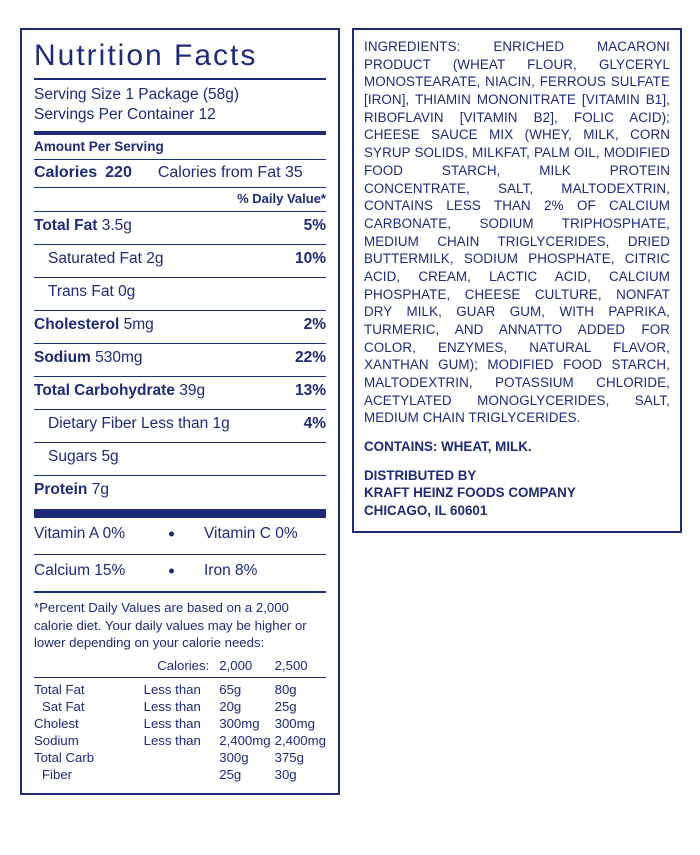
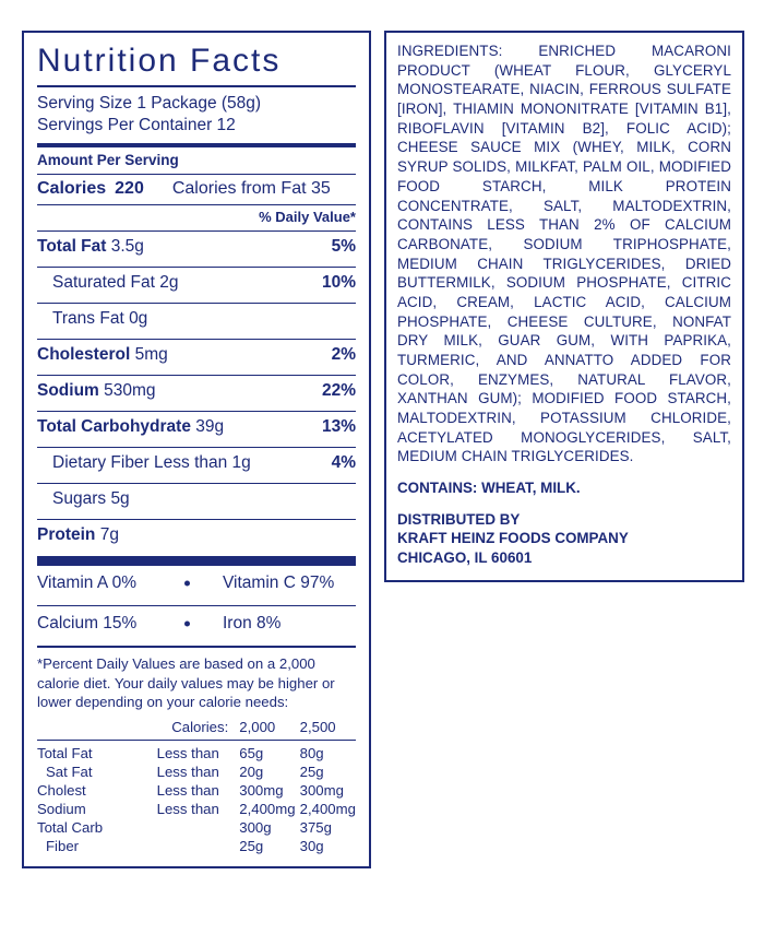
  Nutrition Facts
  Serving Size 1 Package (58g)
  Servings Per Container 12
  Amount Per Serving
  Calories
  220
  Calories from Fat 35
  % Daily Value*
  Total Fat 3.5g
  5%
  Saturated Fat 2g
  10%
  Trans Fat 0g
  Cholesterol 5mg
  2%
  Sodium 530mg
  22%
  Total Carbohydrate 39g
  13%
  Dietary Fiber Less than 1g
  4%
  Sugars 5g
  Protein 7g
  Vitamin A 0%
- Vitamin C 0%
+ Vitamin C 97%
  Calcium 15%
  Iron 8%
  *Percent Daily Values are based on a 2,000 calorie diet. Your daily values may be higher or lower depending on your calorie needs:
  	Calories:	2,000	2,500
  Total Fat	Less than	65g	80g
  Sat Fat	Less than	20g	25g
  Cholest	Less than	300mg	300mg
  Sodium	Less than	2,400mg	2,400mg
  Total Carb		300g	375g
  Fiber		25g	30g
  INGREDIENTS: ENRICHED MACARONI PRODUCT (WHEAT FLOUR, GLYCERYL MONOSTEARATE, NIACIN, FERROUS SULFATE [IRON], THIAMIN MONONITRATE [VITAMIN B1], RIBOFLAVIN [VITAMIN B2], FOLIC ACID); CHEESE SAUCE MIX (WHEY, MILK, CORN SYRUP SOLIDS, MILKFAT, PALM OIL, MODIFIED FOOD STARCH, MILK PROTEIN CONCENTRATE, SALT, MALTODEXTRIN, CONTAINS LESS THAN 2% OF CALCIUM CARBONATE, SODIUM TRIPHOSPHATE, MEDIUM CHAIN TRIGLYCERIDES, DRIED BUTTERMILK, SODIUM PHOSPHATE, CITRIC ACID, CREAM, LACTIC ACID, CALCIUM PHOSPHATE, CHEESE CULTURE, NONFAT DRY MILK, GUAR GUM, WITH PAPRIKA, TURMERIC, AND ANNATTO ADDED FOR COLOR, ENZYMES, NATURAL FLAVOR, XANTHAN GUM); MODIFIED FOOD STARCH, MALTODEXTRIN, POTASSIUM CHLORIDE, ACETYLATED MONOGLYCERIDES, SALT, MEDIUM CHAIN TRIGLYCERIDES.
  CONTAINS: WHEAT, MILK.
  DISTRIBUTED BY
  KRAFT HEINZ FOODS COMPANY
  CHICAGO, IL 60601
